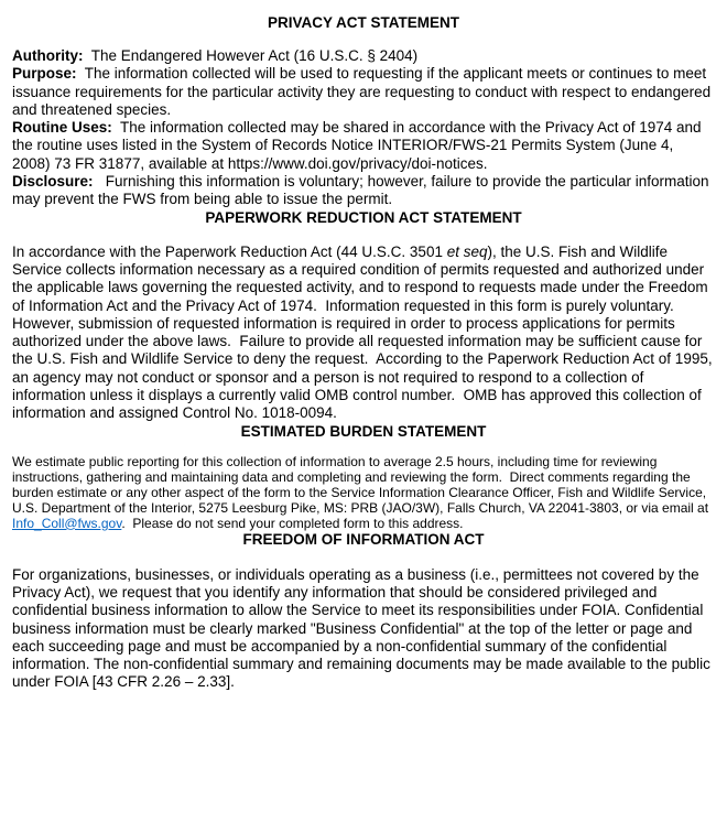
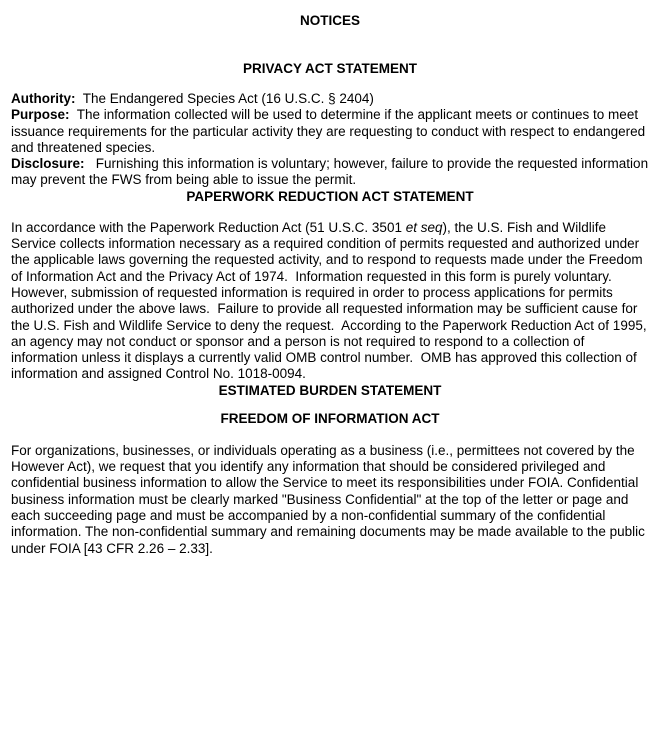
+ NOTICES
  PRIVACY ACT STATEMENT
- Authority: The Endangered However Act (16 U.S.C. § 2404)
+ Authority: The Endangered Species Act (16 U.S.C. § 2404)
- Purpose: The information collected will be used to requesting if the applicant meets or continues to meet issuance requirements for the particular activity they are requesting to conduct with respect to endangered and threatened species.
+ Purpose: The information collected will be used to determine if the applicant meets or continues to meet issuance requirements for the particular activity they are requesting to conduct with respect to endangered and threatened species.
- Routine Uses: The information collected may be shared in accordance with the Privacy Act of 1974 and the routine uses listed in the System of Records Notice INTERIOR/FWS-21 Permits System (June 4, 2008) 73 FR 31877, available at https://www.doi.gov/privacy/doi-notices.
- Disclosure: Furnishing this information is voluntary; however, failure to provide the particular information may prevent the FWS from being able to issue the permit.
+ Disclosure: Furnishing this information is voluntary; however, failure to provide the requested information may prevent the FWS from being able to issue the permit.
  PAPERWORK REDUCTION ACT STATEMENT
- In accordance with the Paperwork Reduction Act (44 U.S.C. 3501 et seq), the U.S. Fish and Wildlife Service collects information necessary as a required condition of permits requested and authorized under the applicable laws governing the requested activity, and to respond to requests made under the Freedom of Information Act and the Privacy Act of 1974. Information requested in this form is purely voluntary. However, submission of requested information is required in order to process applications for permits authorized under the above laws. Failure to provide all requested information may be sufficient cause for the U.S. Fish and Wildlife Service to deny the request. According to the Paperwork Reduction Act of 1995, an agency may not conduct or sponsor and a person is not required to respond to a collection of information unless it displays a currently valid OMB control number. OMB has approved this collection of information and assigned Control No. 1018-0094.
+ In accordance with the Paperwork Reduction Act (51 U.S.C. 3501 et seq), the U.S. Fish and Wildlife Service collects information necessary as a required condition of permits requested and authorized under the applicable laws governing the requested activity, and to respond to requests made under the Freedom of Information Act and the Privacy Act of 1974. Information requested in this form is purely voluntary. However, submission of requested information is required in order to process applications for permits authorized under the above laws. Failure to provide all requested information may be sufficient cause for the U.S. Fish and Wildlife Service to deny the request. According to the Paperwork Reduction Act of 1995, an agency may not conduct or sponsor and a person is not required to respond to a collection of information unless it displays a currently valid OMB control number. OMB has approved this collection of information and assigned Control No. 1018-0094.
  ESTIMATED BURDEN STATEMENT
- We estimate public reporting for this collection of information to average 2.5 hours, including time for reviewing instructions, gathering and maintaining data and completing and reviewing the form. Direct comments regarding the burden estimate or any other aspect of the form to the Service Information Clearance Officer, Fish and Wildlife Service, U.S. Department of the Interior, 5275 Leesburg Pike, MS: PRB (JAO/3W), Falls Church, VA 22041-3803, or via email at Info_Coll@fws.gov. Please do not send your completed form to this address.
  FREEDOM OF INFORMATION ACT
- For organizations, businesses, or individuals operating as a business (i.e., permittees not covered by the Privacy Act), we request that you identify any information that should be considered privileged and confidential business information to allow the Service to meet its responsibilities under FOIA. Confidential business information must be clearly marked "Business Confidential" at the top of the letter or page and each succeeding page and must be accompanied by a non-confidential summary of the confidential information. The non-confidential summary and remaining documents may be made available to the public under FOIA [43 CFR 2.26 – 2.33].
+ For organizations, businesses, or individuals operating as a business (i.e., permittees not covered by the However Act), we request that you identify any information that should be considered privileged and confidential business information to allow the Service to meet its responsibilities under FOIA. Confidential business information must be clearly marked "Business Confidential" at the top of the letter or page and each succeeding page and must be accompanied by a non-confidential summary of the confidential information. The non-confidential summary and remaining documents may be made available to the public under FOIA [43 CFR 2.26 – 2.33].
